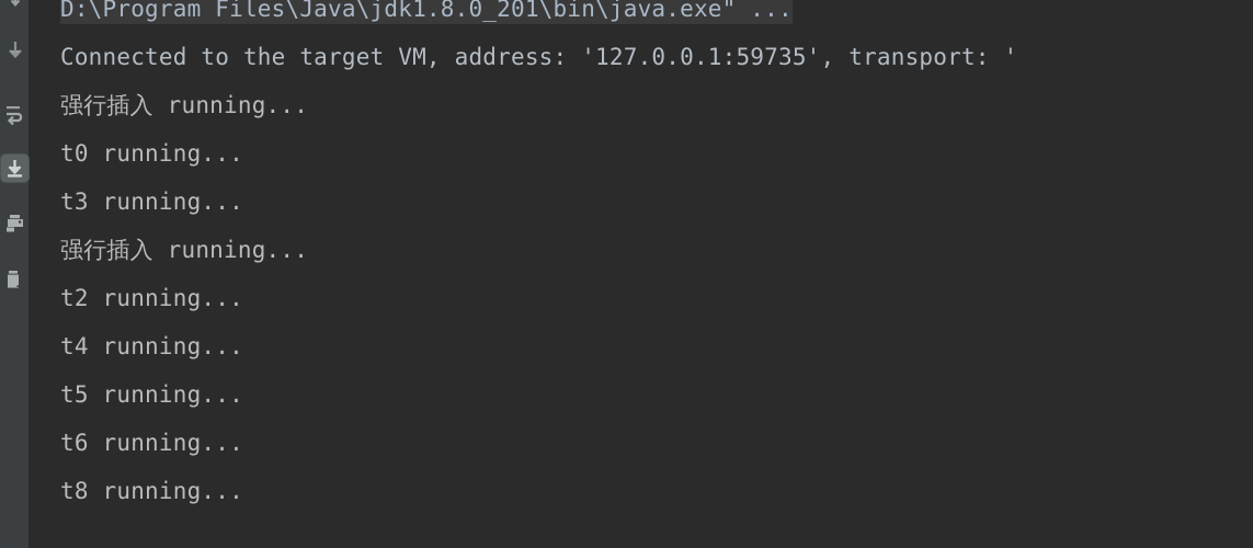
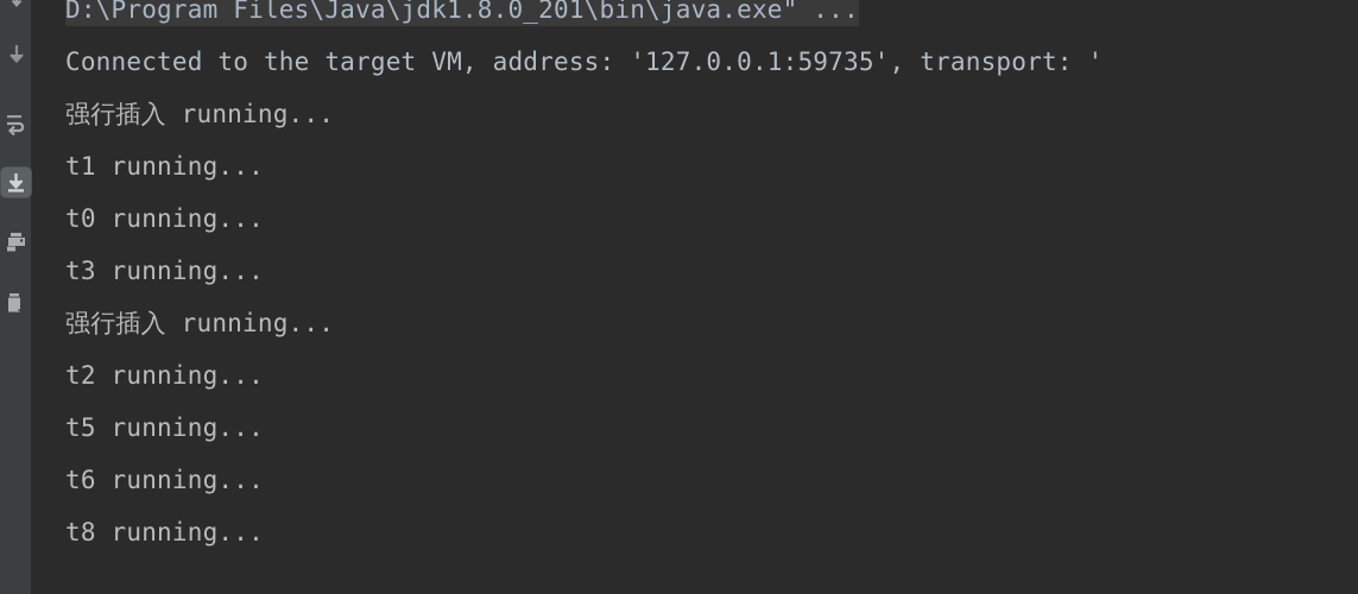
  D:\Program Files\Java\jdk1.8.0_201\bin\java.exe" ...
  Connected to the target VM, address: '127.0.0.1:59735', transport: '
  强行插入 running...
+ t1 running...
  t0 running...
  t3 running...
  强行插入 running...
  t2 running...
- t4 running...
  t5 running...
  t6 running...
  t8 running...
